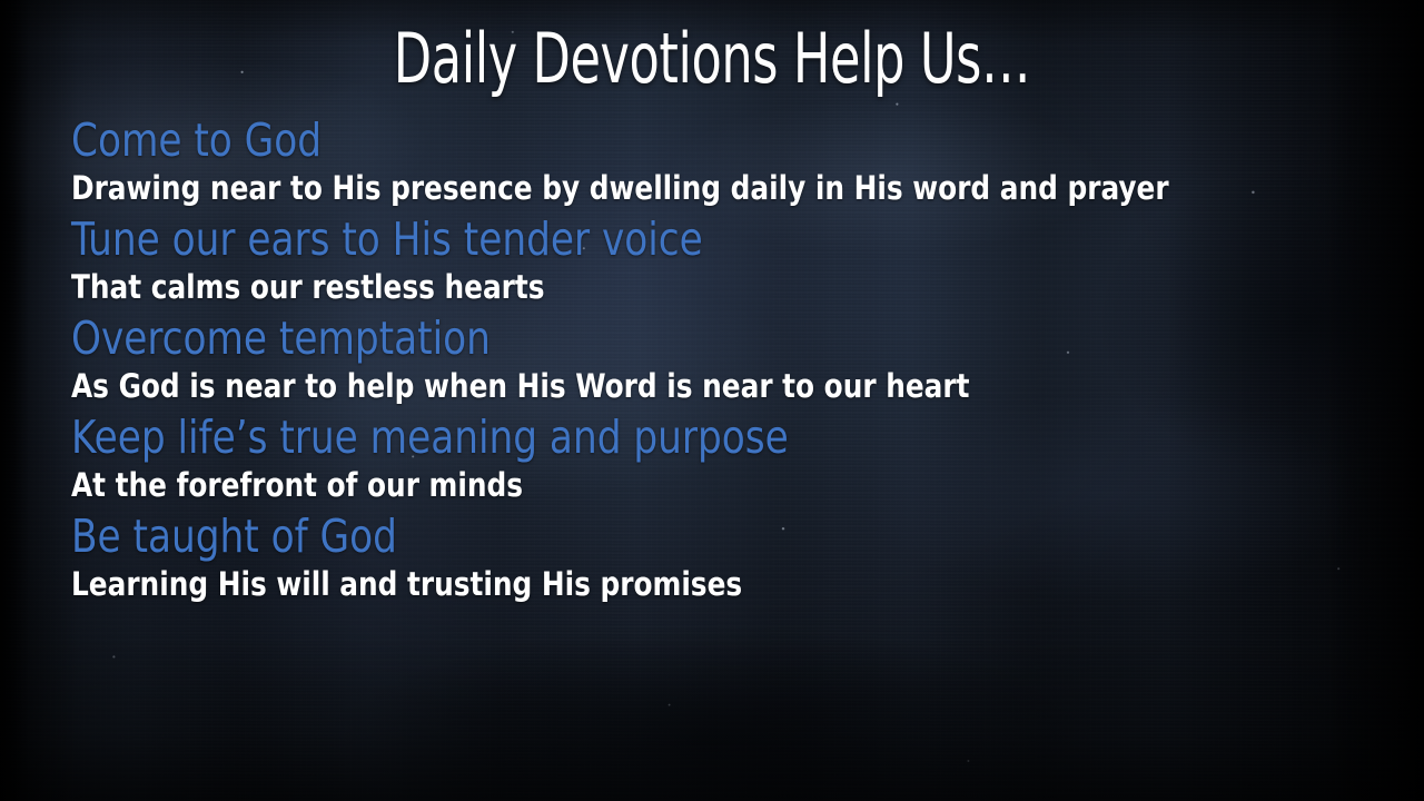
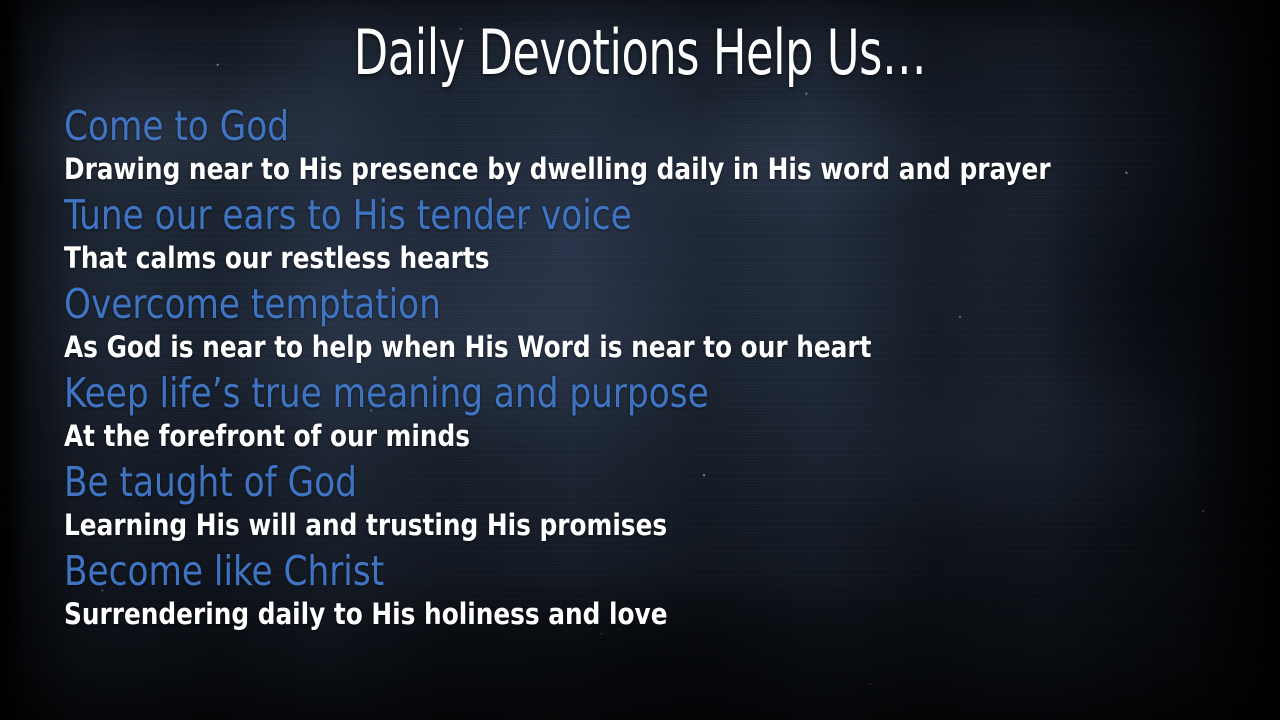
  Daily Devotions Help Us…
  Come to God
  Drawing near to His presence by dwelling daily in His word and prayer
  Tune our ears to His tender voice
  That calms our restless hearts
  Overcome temptation
  As God is near to help when His Word is near to our heart
  Keep life’s true meaning and purpose
  At the forefront of our minds
  Be taught of God
  Learning His will and trusting His promises
+ Become like Christ
+ Surrendering daily to His holiness and love
